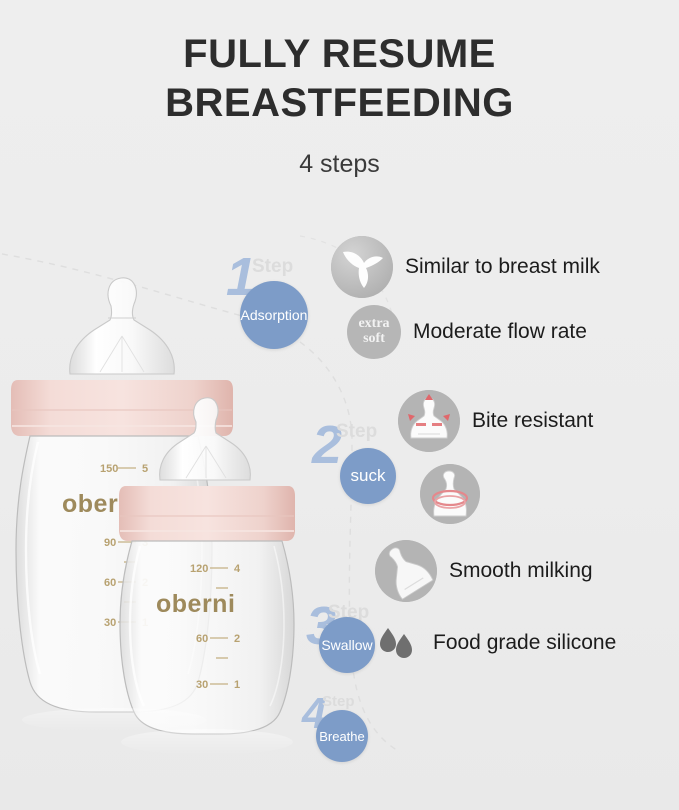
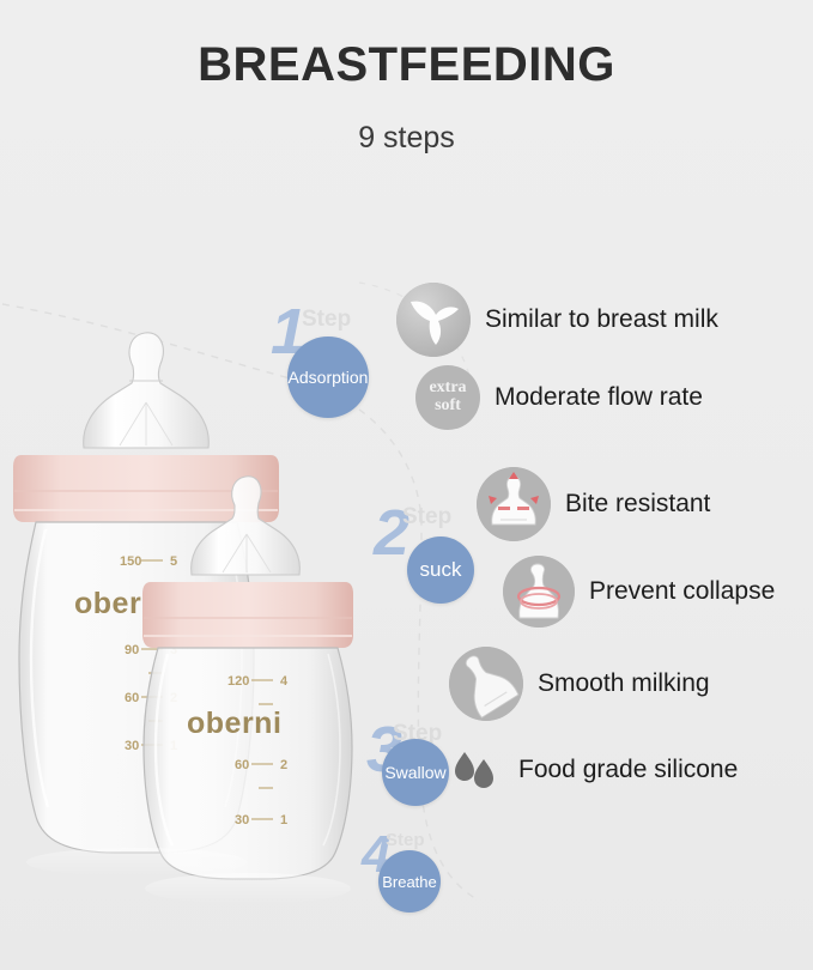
- FULLY RESUME
  BREASTFEEDING
- 4 steps
+ 9 steps
  150
  90
  60
  30
  5
  120
  60
  30
  4
  2
  1
  oberni
  1
  Adsorption
  2
  Step
  suck
  3
  Step
  Swallow
  4
  Step
  Breathe
  Similar to breast milk
  extra
  soft
  Moderate flow rate
  Bite resistant
+ Prevent collapse
  Smooth milking
  Food grade silicone
